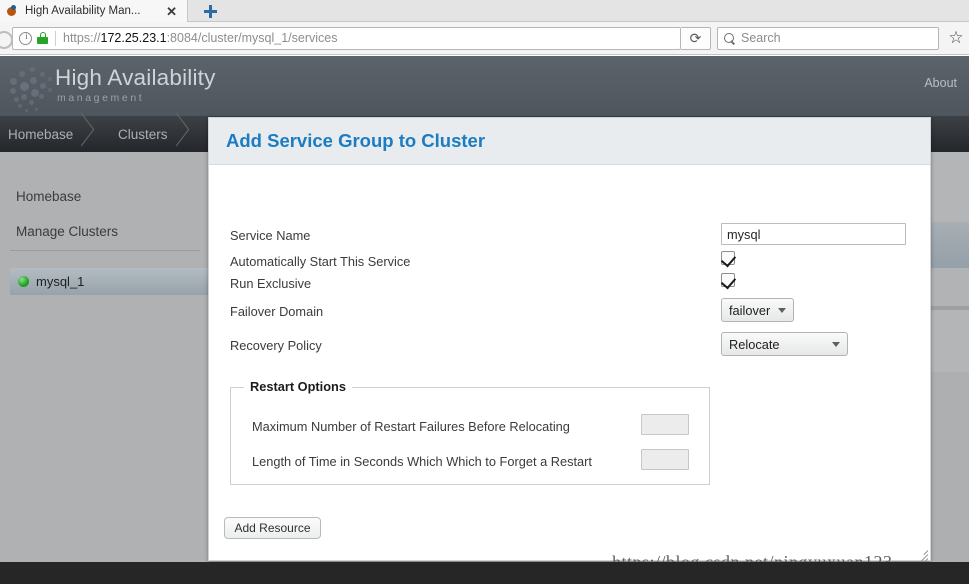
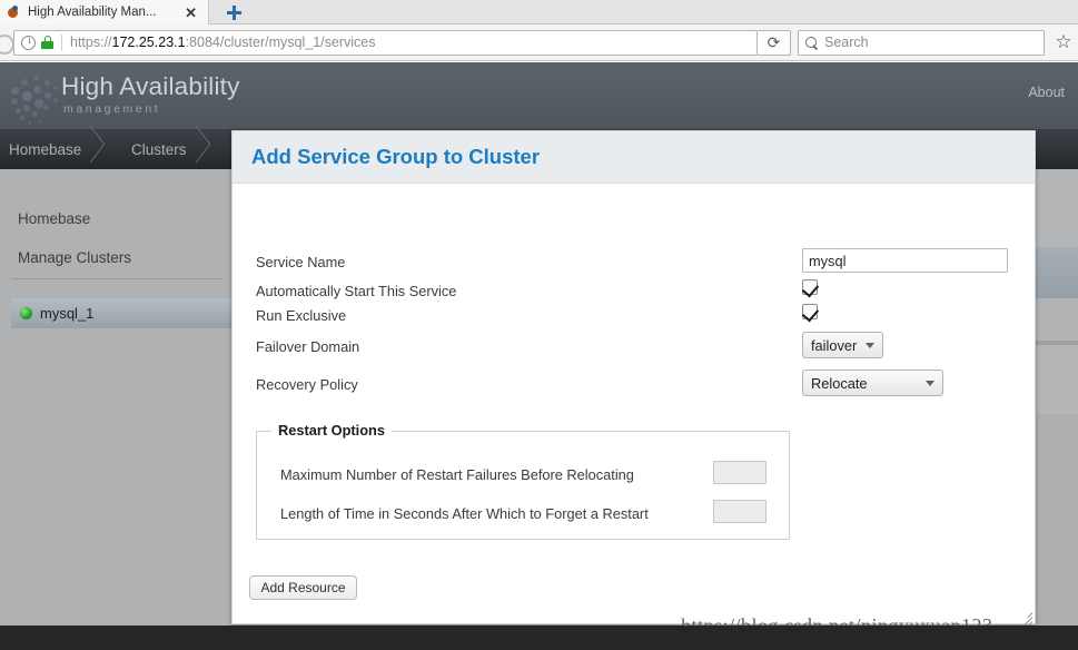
  High Availability Man...
  ✕
  https://172.25.23.1:8084/cluster/mysql_1/services
  ⟳
  Search
  ☆
  High Availability
  management
  About
  Homebase
  Clusters
  Homebase
  Manage Clusters
  mysql_1
  Add Service Group to Cluster
  Service Name
  mysql
  Automatically Start This Service
  Run Exclusive
  Failover Domain
  failover
  Recovery Policy
  Relocate
  Restart Options
  Maximum Number of Restart Failures Before Relocating
- Length of Time in Seconds Which Which to Forget a Restart
+ Length of Time in Seconds After Which to Forget a Restart
  Add Resource
